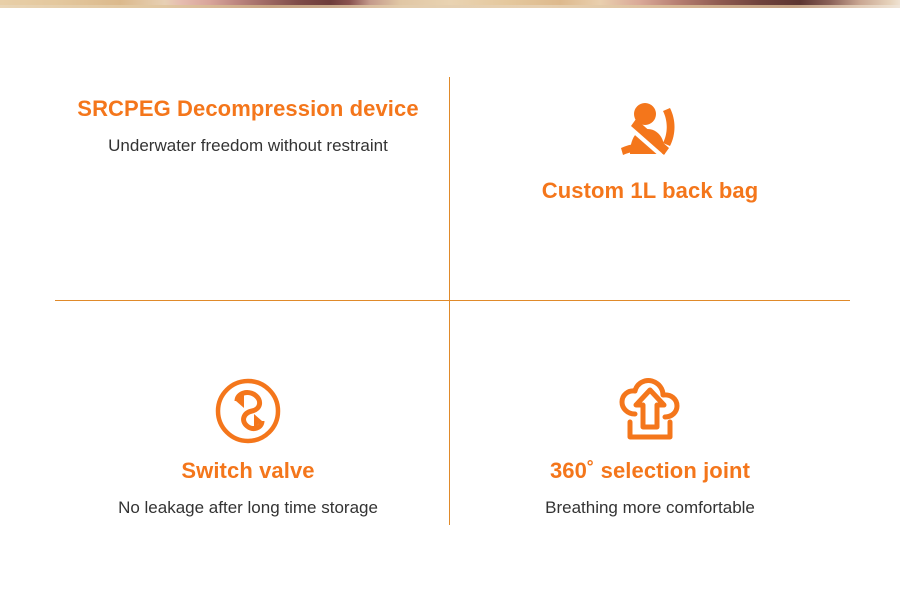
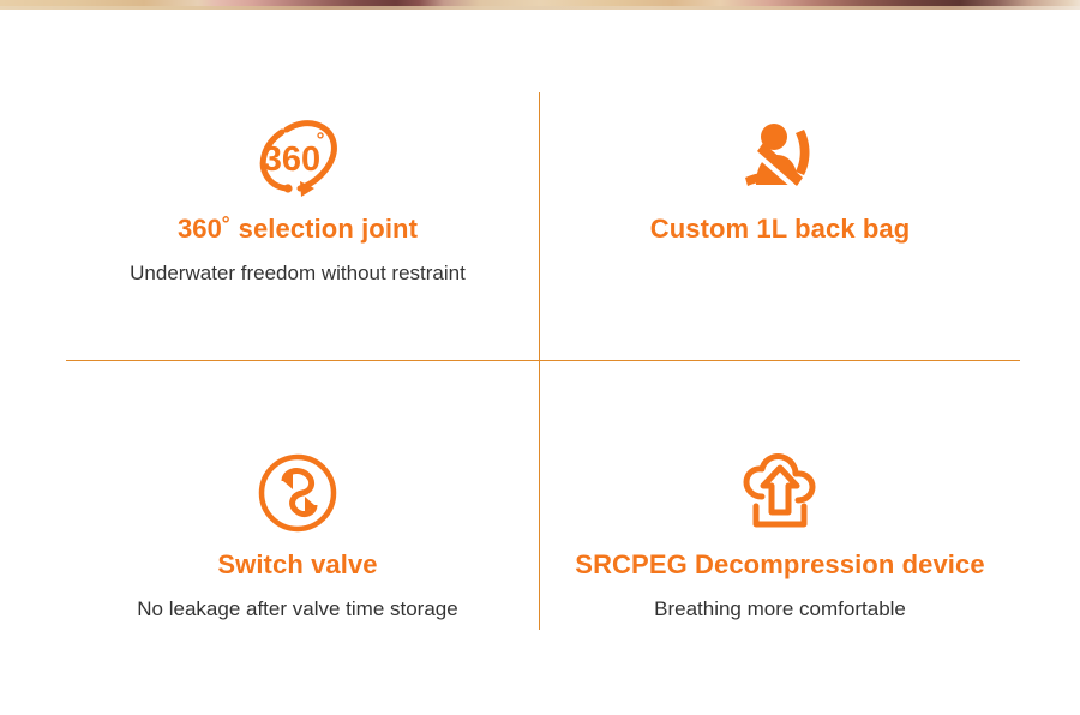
+ 360
+ °
- SRCPEG Decompression device
+ 360˚ selection joint
  Underwater freedom without restraint
  Custom 1L back bag
  Switch valve
- No leakage after long time storage
+ No leakage after valve time storage
- 360˚ selection joint
+ SRCPEG Decompression device
  Breathing more comfortable
